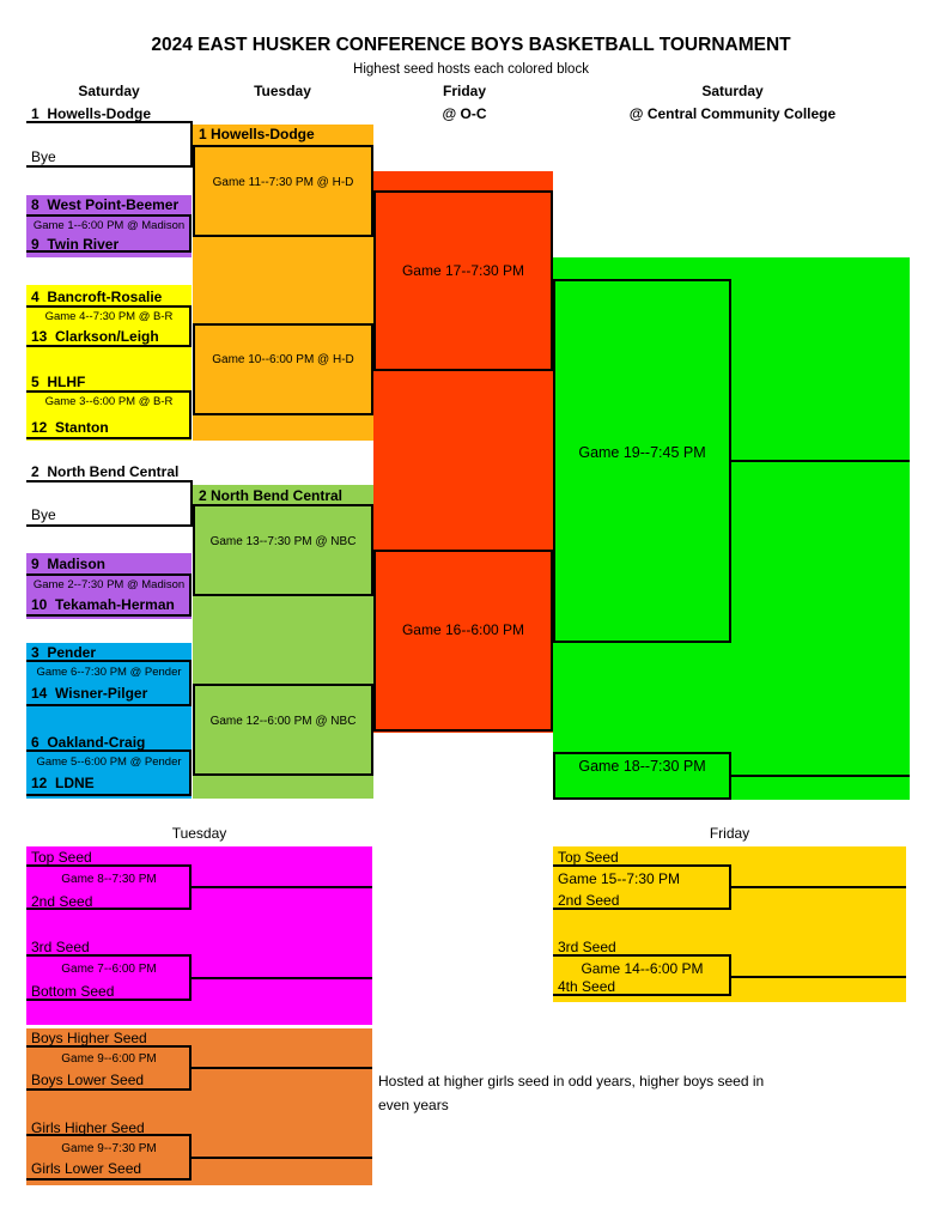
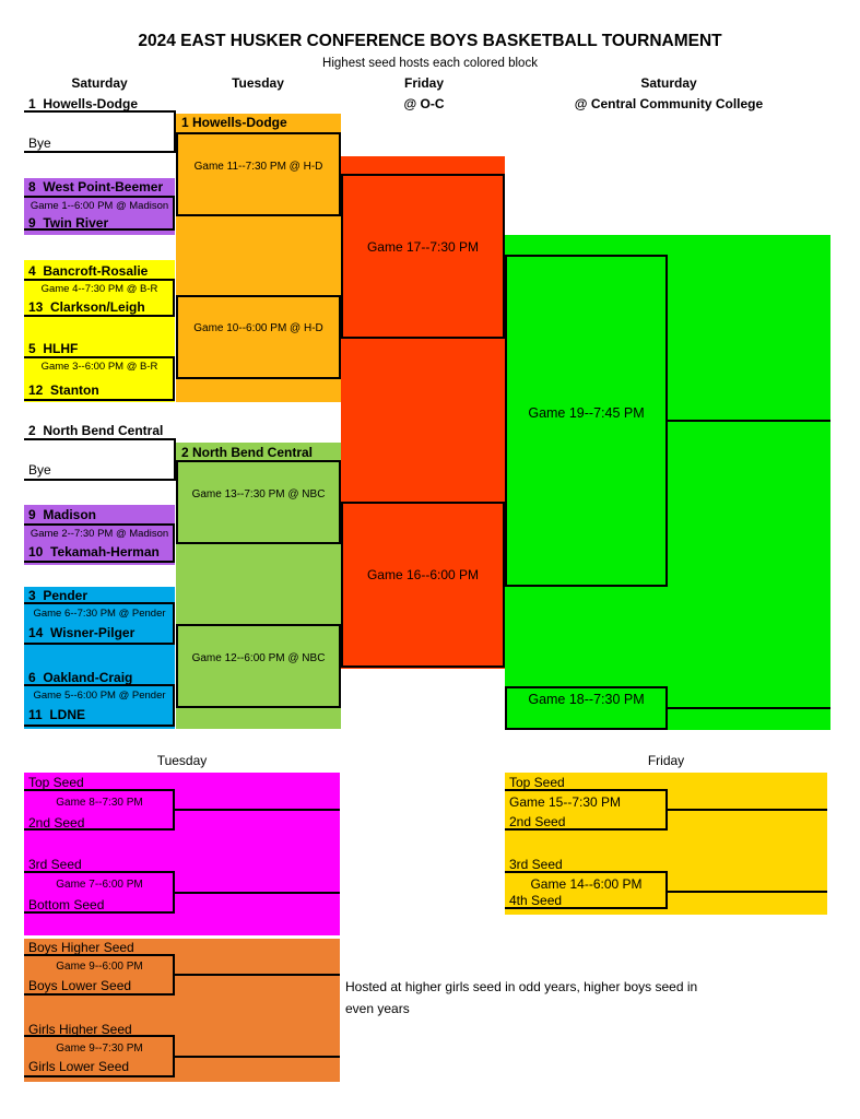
  2024 EAST HUSKER CONFERENCE BOYS BASKETBALL TOURNAMENT
  Highest seed hosts each colored block
  Saturday
  Tuesday
  Friday
  @ O-C
  Saturday
  @ Central Community College
  1 Howells-Dodge
  Bye
  8 West Point-Beemer
  Game 1--6:00 PM @ Madison
  9 Twin River
  4 Bancroft-Rosalie
  Game 4--7:30 PM @ B-R
  13 Clarkson/Leigh
  5 HLHF
  Game 3--6:00 PM @ B-R
  12 Stanton
  2 North Bend Central
  Bye
  9 Madison
  Game 2--7:30 PM @ Madison
  10 Tekamah-Herman
  3 Pender
  Game 6--7:30 PM @ Pender
  14 Wisner-Pilger
  6 Oakland-Craig
  Game 5--6:00 PM @ Pender
- 12 LDNE
+ 11 LDNE
  1 Howells-Dodge
  Game 11--7:30 PM @ H-D
  Game 10--6:00 PM @ H-D
  2 North Bend Central
  Game 13--7:30 PM @ NBC
  Game 12--6:00 PM @ NBC
  Game 17--7:30 PM
  Game 16--6:00 PM
  Game 19--7:45 PM
  Game 18--7:30 PM
  Tuesday
  Top Seed
  Game 8--7:30 PM
  2nd Seed
  3rd Seed
  Game 7--6:00 PM
  Bottom Seed
  Boys Higher Seed
  Game 9--6:00 PM
  Boys Lower Seed
  Girls Higher Seed
  Game 9--7:30 PM
  Girls Lower Seed
  Hosted at higher girls seed in odd years, higher boys seed in
  even years
  Friday
  Top Seed
  Game 15--7:30 PM
  2nd Seed
  3rd Seed
  Game 14--6:00 PM
  4th Seed
